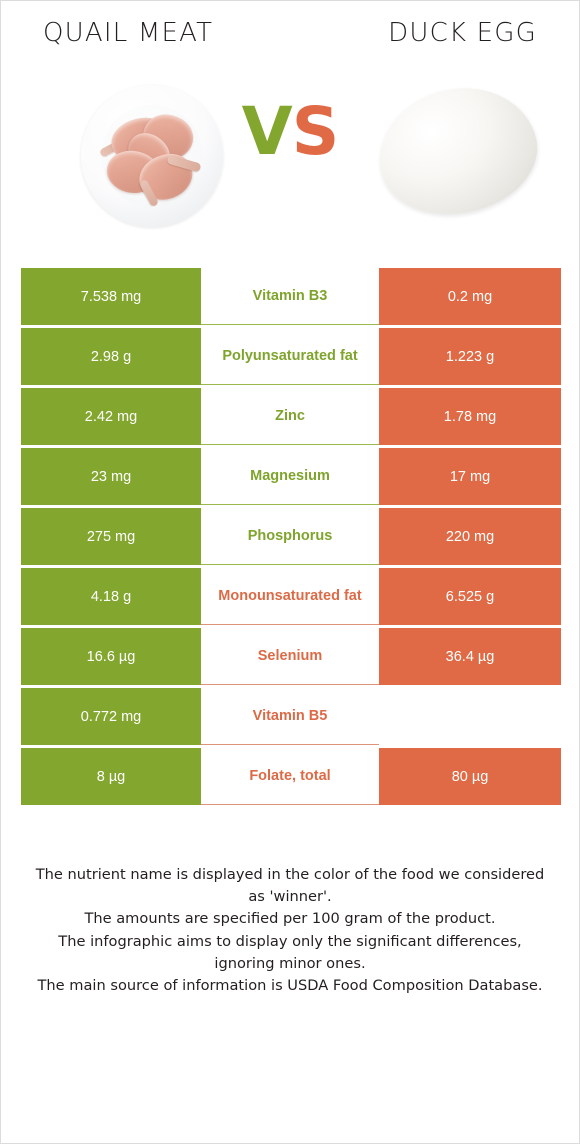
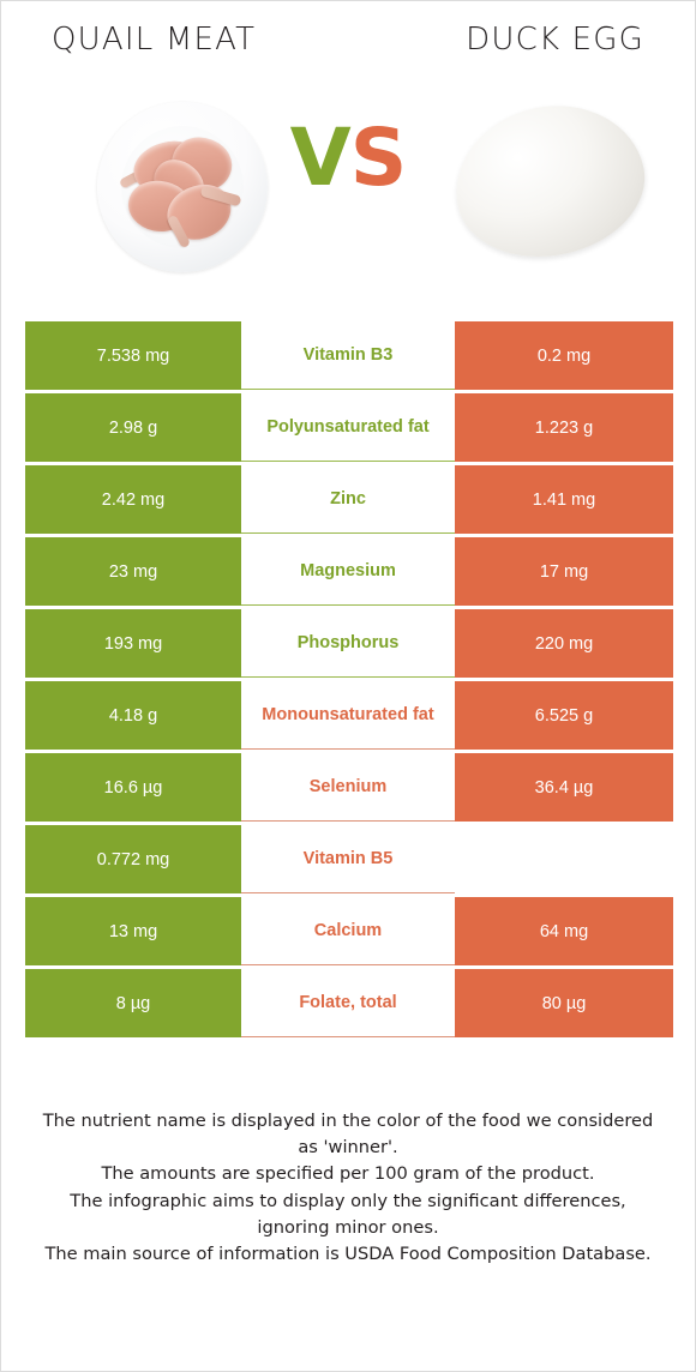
  QUAIL MEAT
  DUCK EGG
  VS
  7.538 mg
  Vitamin B3
  0.2 mg
  2.98 g
  Polyunsaturated fat
  1.223 g
  2.42 mg
  Zinc
- 1.78 mg
+ 1.41 mg
  23 mg
  Magnesium
  17 mg
- 275 mg
+ 193 mg
  Phosphorus
  220 mg
  4.18 g
  Monounsaturated fat
  6.525 g
  16.6 µg
  Selenium
  36.4 µg
  0.772 mg
  Vitamin B5
+ 13 mg
+ Calcium
+ 64 mg
  8 µg
  Folate, total
  80 µg
  The nutrient name is displayed in the color of the food we considered as 'winner'.
  The amounts are specified per 100 gram of the product.
  The infographic aims to display only the significant differences, ignoring minor ones.
  The main source of information is USDA Food Composition Database.
